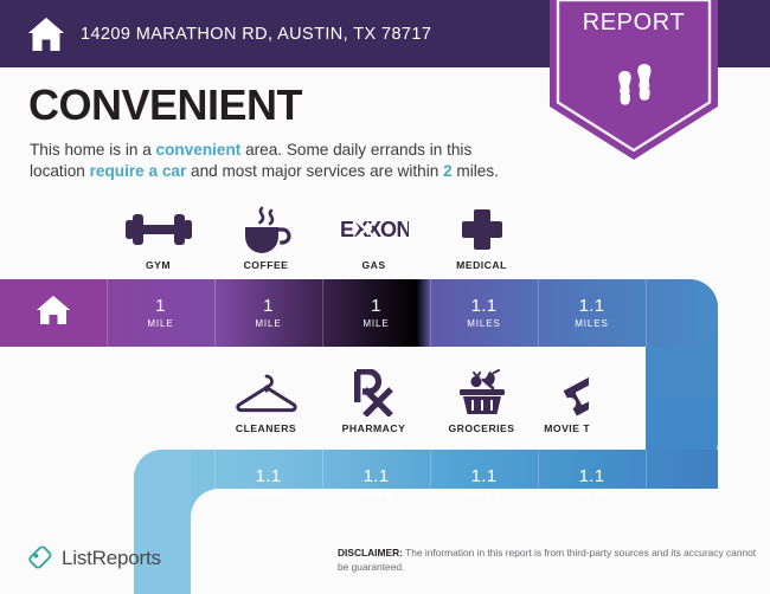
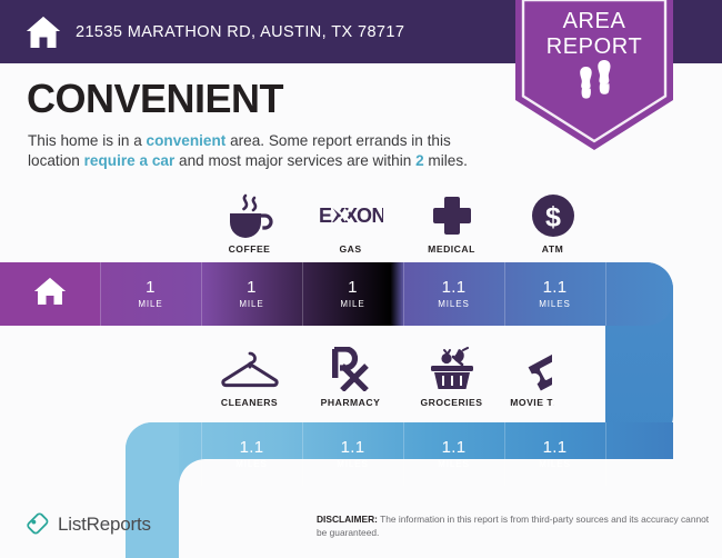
- 14209 MARATHON RD, AUSTIN, TX 78717
+ 21535 MARATHON RD, AUSTIN, TX 78717
+ AREA
  REPORT
  CONVENIENT
- This home is in a convenient area. Some daily errands in this location require a car and most major services are within 2 miles.
+ This home is in a convenient area. Some report errands in this location require a car and most major services are within 2 miles.
- GYM
  COFFEE
  E
  XX
  ON
  GAS
  MEDICAL
+ $
+ ATM
  CLEANERS
  PHARMACY
  GROCERIES
  1
  MILE
  1
  MILE
  1
  MILE
  1.1
  MILES
  1.1
  MILES
  1.1
  MILES
  1.1
  MILES
  1.1
  MILES
  1.1
  MILES
  ListReports
  DISCLAIMER: The information in this report is from third-party sources and its accuracy cannot be guaranteed.
